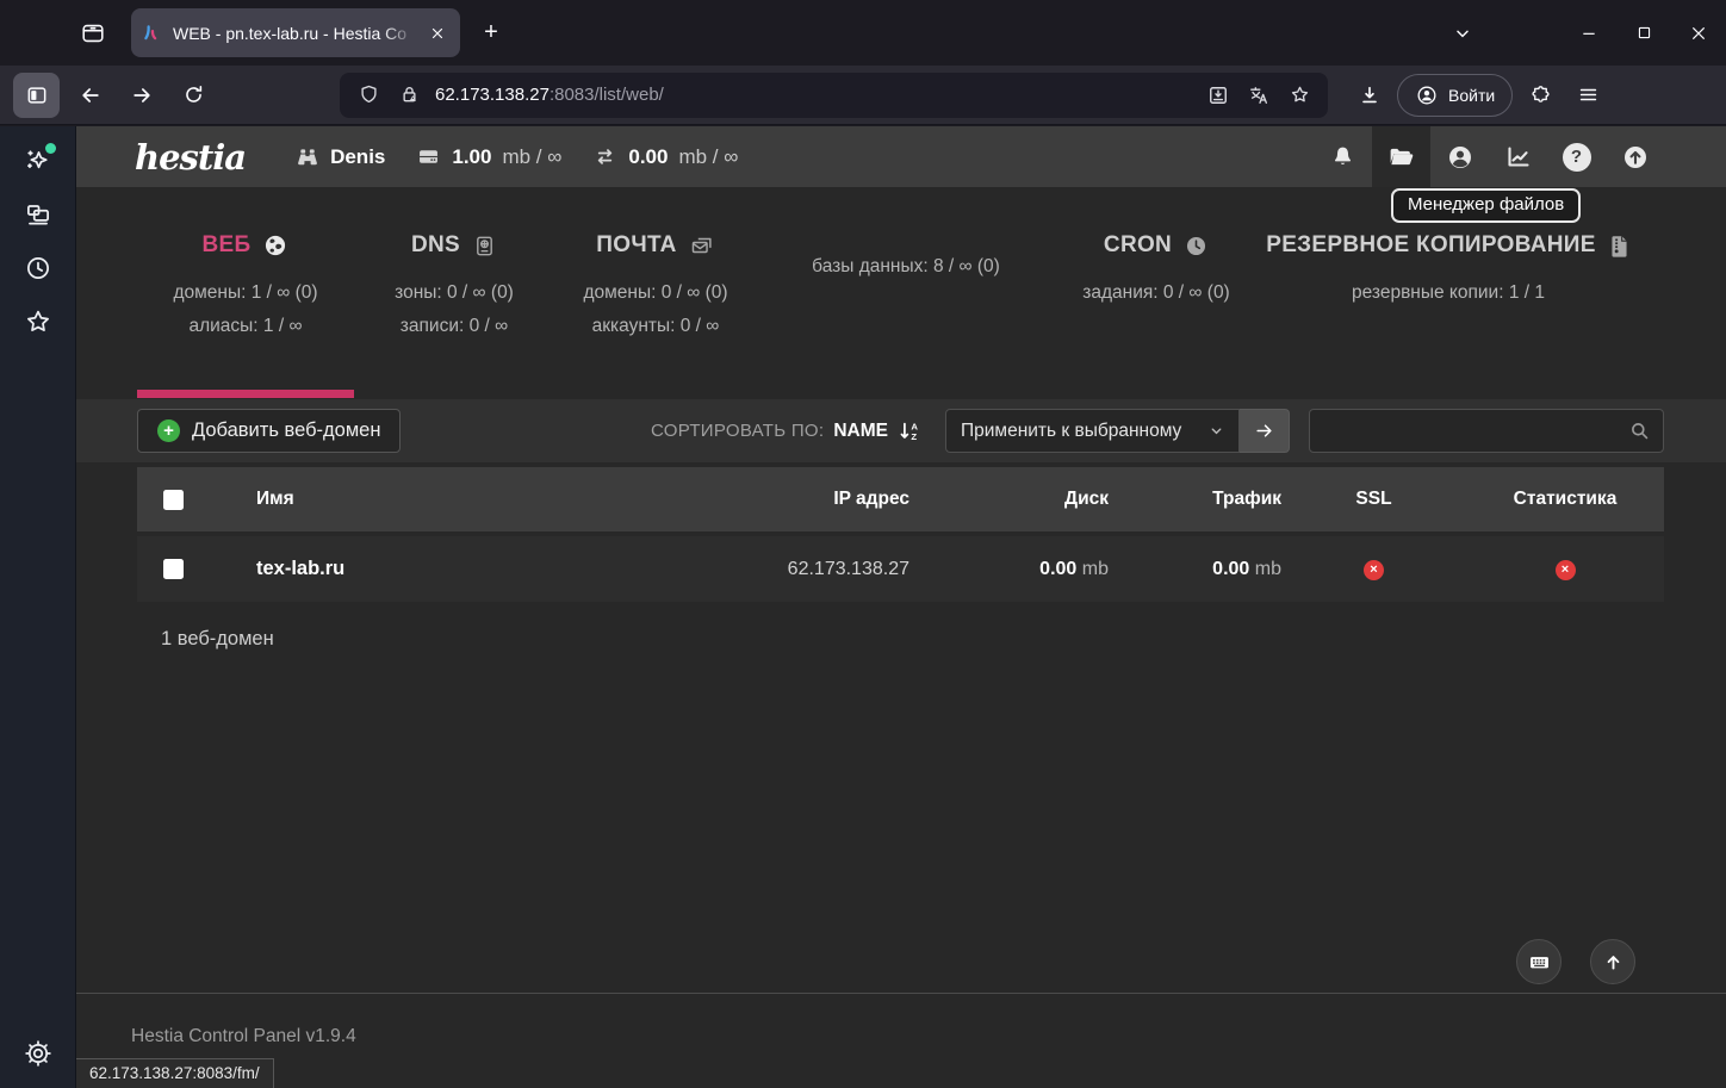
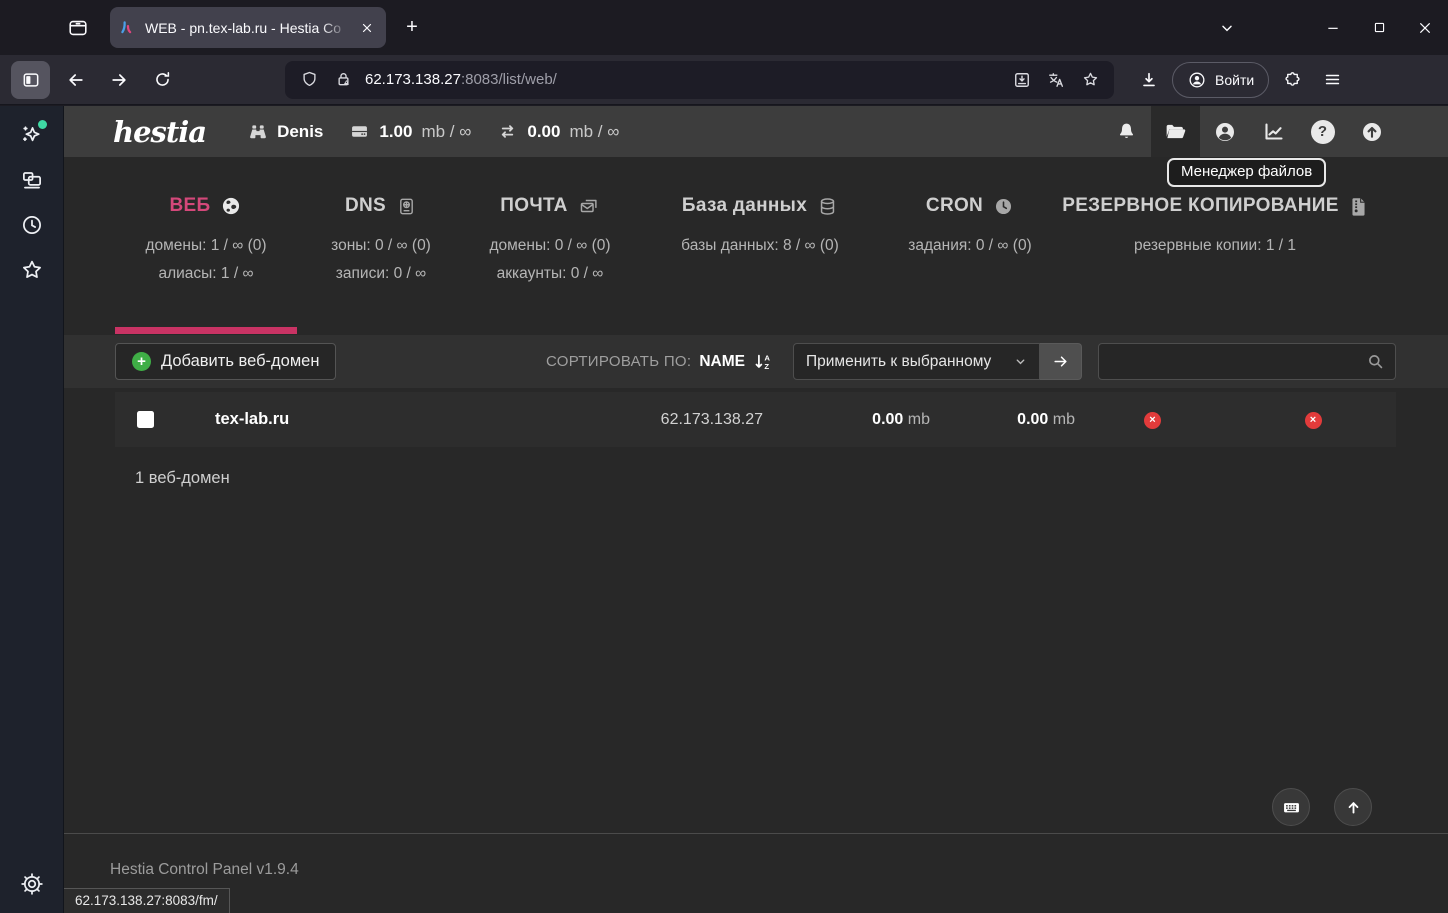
  WEB - pn.tex-lab.ru - Hestia
  +
  62.173.138.27:8083/list/web/
  Войти
  hestia
  Denis
  1.00
  mb / ∞
  0.00
  mb / ∞
  ?
  Менеджер файлов
  ВЕБ
  домены: 1 / ∞ (0)
  алиасы: 1 / ∞
  DNS
  зоны: 0 / ∞ (0)
  записи: 0 / ∞
  ПОЧТА
  домены: 0 / ∞ (0)
  аккаунты: 0 / ∞
+ База данных
  базы данных: 8 / ∞ (0)
  CRON
  задания: 0 / ∞ (0)
  РЕЗЕРВНОЕ КОПИРОВАНИЕ
  резервные копии: 1 / 1
  +
  Добавить веб-домен
  СОРТИРОВАТЬ ПО:
  NAME
  A
  Z
  Применить к выбранному
- Имя
- IP адрес
- Диск
- Трафик
- SSL
- Статистика
  tex-lab.ru
  62.173.138.27
  0.00 mb
  0.00 mb
  ×
  ×
  1 веб-домен
  Hestia Control Panel v1.9.4
  62.173.138.27:8083/fm/
